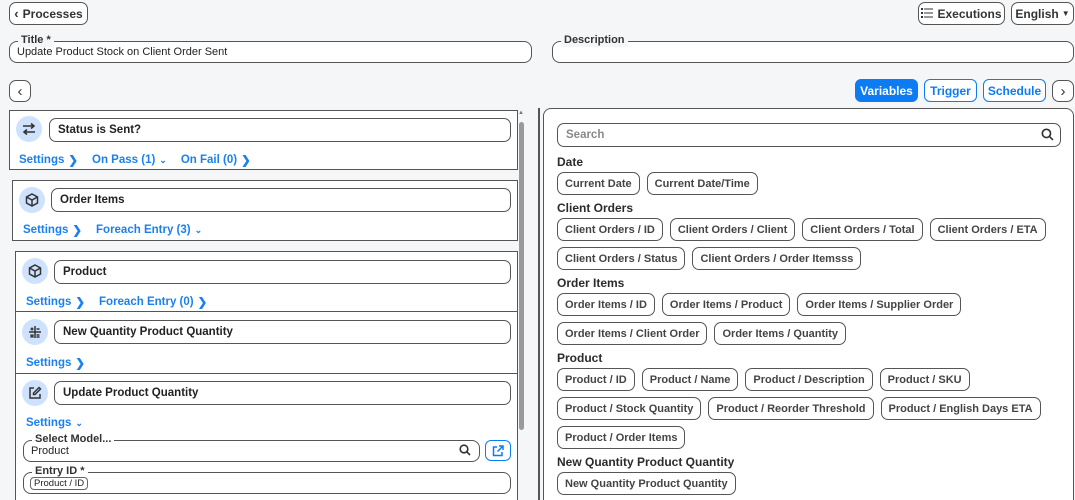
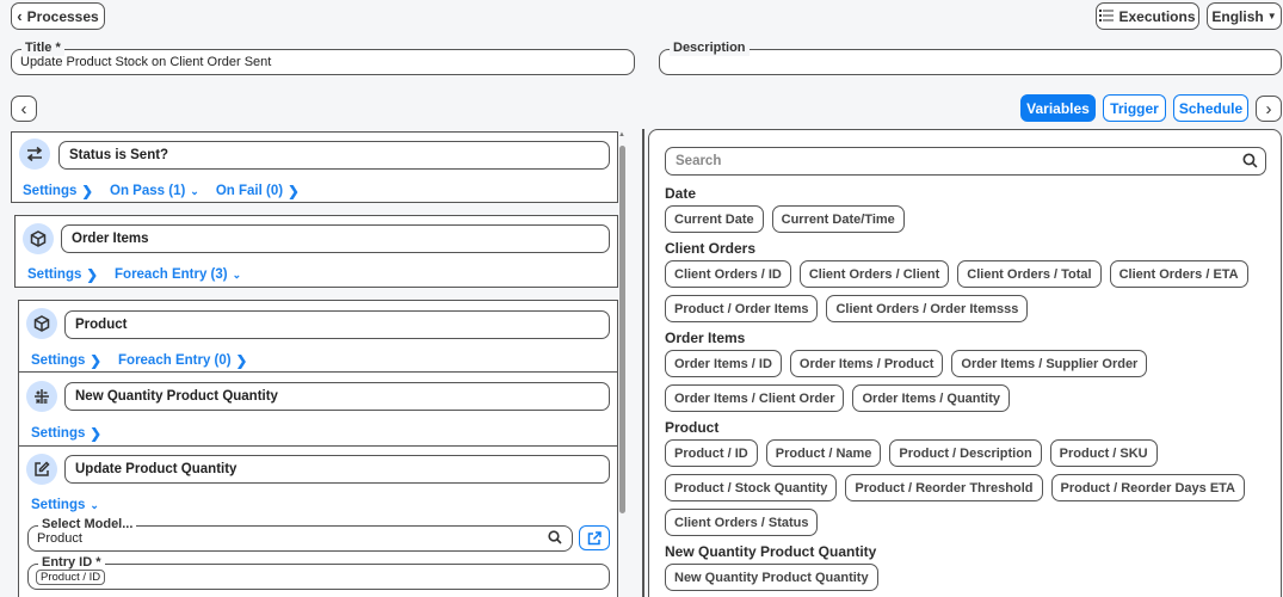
  ‹
  Processes
  Executions
  English
  ▼
  Title *
  Update Product Stock on Client Order Sent
  Description
  ‹
  Variables
  Trigger
  Schedule
  ›
  Status is Sent?
  Settings
  ❯
  On Pass (1)
  ⌄
  On Fail (0)
  ❯
  Order Items
  Settings
  ❯
  Foreach Entry (3)
  ⌄
  Product
  Settings
  ❯
  Foreach Entry (0)
  ❯
  New Quantity Product Quantity
  Settings
  ❯
  Update Product Quantity
  Settings
  ⌄
  Select Model...
  Product
  Entry ID *
  Product / ID
  Search
  Date
  Current Date
  Current Date/Time
  Client Orders
  Client Orders / ID
  Client Orders / Client
  Client Orders / Total
  Client Orders / ETA
- Client Orders / Status
+ Product / Order Items
  Client Orders / Order Itemsss
  Order Items
  Order Items / ID
  Order Items / Product
  Order Items / Supplier Order
  Order Items / Client Order
  Order Items / Quantity
  Product
  Product / ID
  Product / Name
  Product / Description
  Product / SKU
  Product / Stock Quantity
  Product / Reorder Threshold
- Product / English Days ETA
+ Product / Reorder Days ETA
- Product / Order Items
+ Client Orders / Status
  New Quantity Product Quantity
  New Quantity Product Quantity
